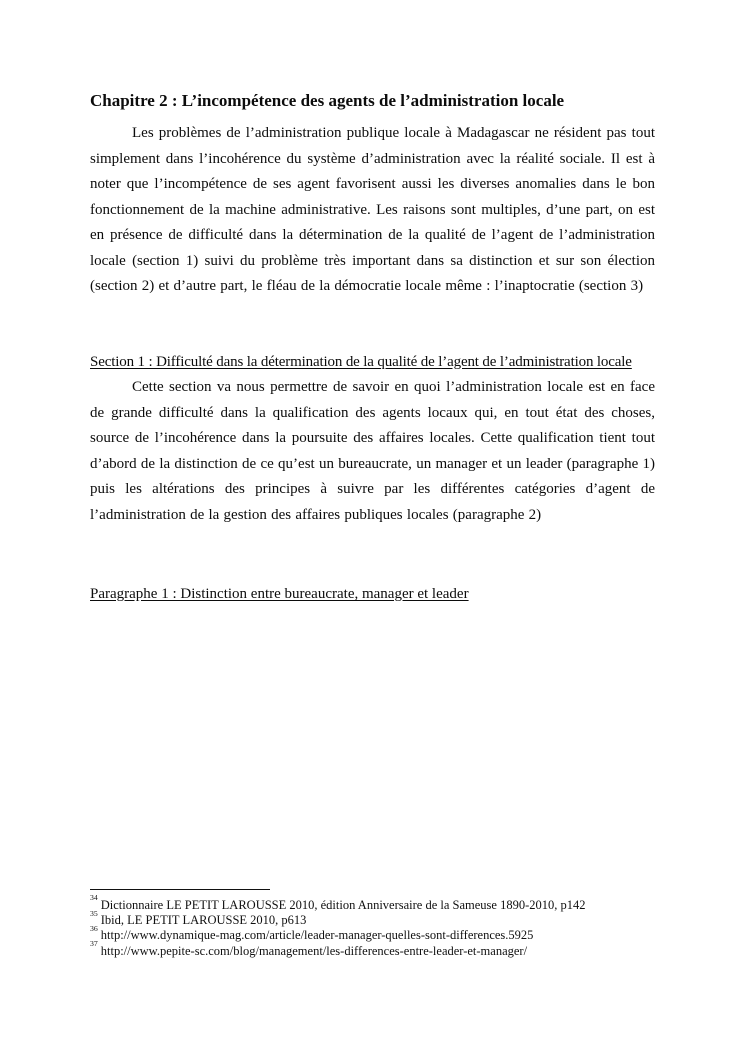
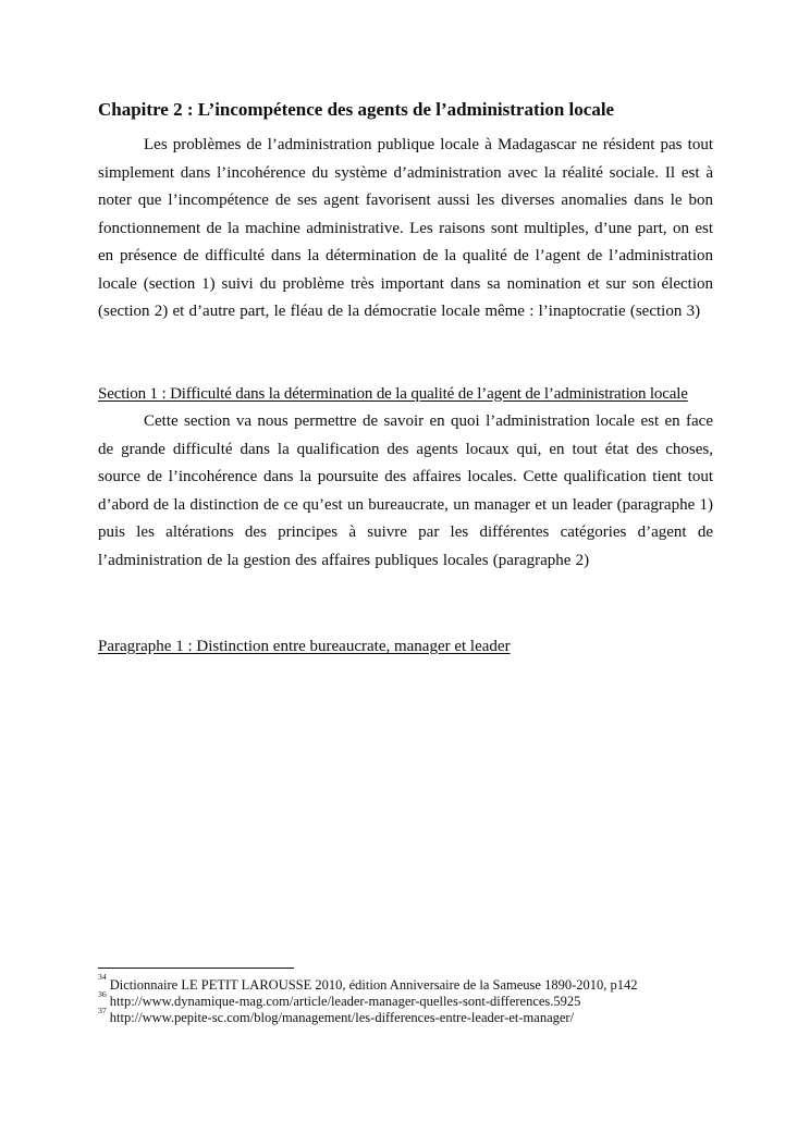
  Chapitre 2 : L’incompétence des agents de l’administration locale
- Les problèmes de l’administration publique locale à Madagascar ne résident pas tout simplement dans l’incohérence du système d’administration avec la réalité sociale. Il est à noter que l’incompétence de ses agent favorisent aussi les diverses anomalies dans le bon fonctionnement de la machine administrative. Les raisons sont multiples, d’une part, on est en présence de difficulté dans la détermination de la qualité de l’agent de l’administration locale (section 1) suivi du problème très important dans sa distinction et sur son élection (section 2) et d’autre part, le fléau de la démocratie locale même : l’inaptocratie (section 3)
+ Les problèmes de l’administration publique locale à Madagascar ne résident pas tout simplement dans l’incohérence du système d’administration avec la réalité sociale. Il est à noter que l’incompétence de ses agent favorisent aussi les diverses anomalies dans le bon fonctionnement de la machine administrative. Les raisons sont multiples, d’une part, on est en présence de difficulté dans la détermination de la qualité de l’agent de l’administration locale (section 1) suivi du problème très important dans sa nomination et sur son élection (section 2) et d’autre part, le fléau de la démocratie locale même : l’inaptocratie (section 3)
  Section 1 : Difficulté dans la détermination de la qualité de l’agent de l’administration locale
  Cette section va nous permettre de savoir en quoi l’administration locale est en face de grande difficulté dans la qualification des agents locaux qui, en tout état des choses, source de l’incohérence dans la poursuite des affaires locales. Cette qualification tient tout d’abord de la distinction de ce qu’est un bureaucrate, un manager et un leader (paragraphe 1) puis les altérations des principes à suivre par les différentes catégories d’agent de l’administration de la gestion des affaires publiques locales (paragraphe 2)
  Paragraphe 1 : Distinction entre bureaucrate, manager et leader
  34Dictionnaire LE PETIT LAROUSSE 2010, édition Anniversaire de la Sameuse 1890-2010, p142
- 35Ibid, LE PETIT LAROUSSE 2010, p613
  36http://www.dynamique-mag.com/article/leader-manager-quelles-sont-differences.5925
  37http://www.pepite-sc.com/blog/management/les-differences-entre-leader-et-manager/
